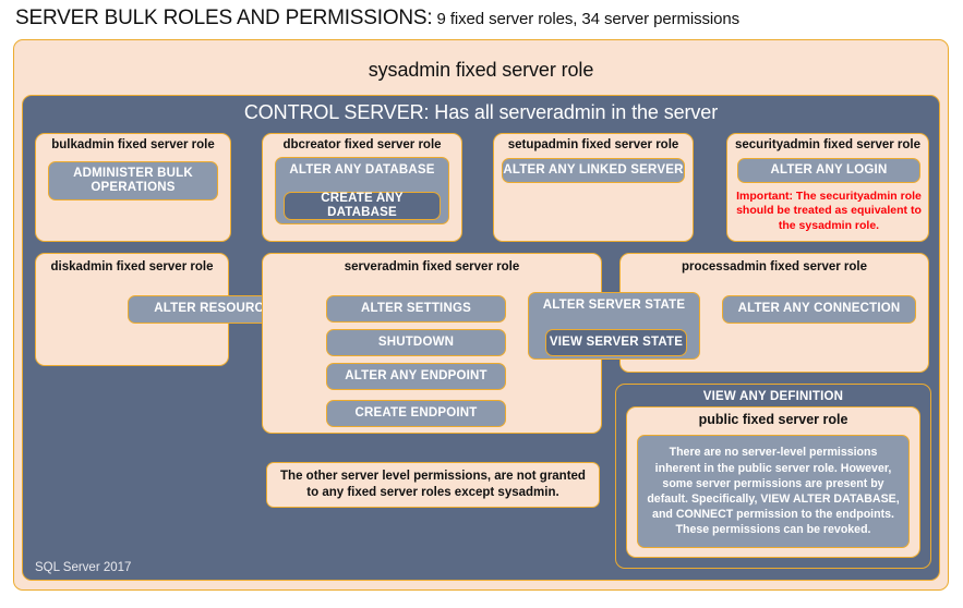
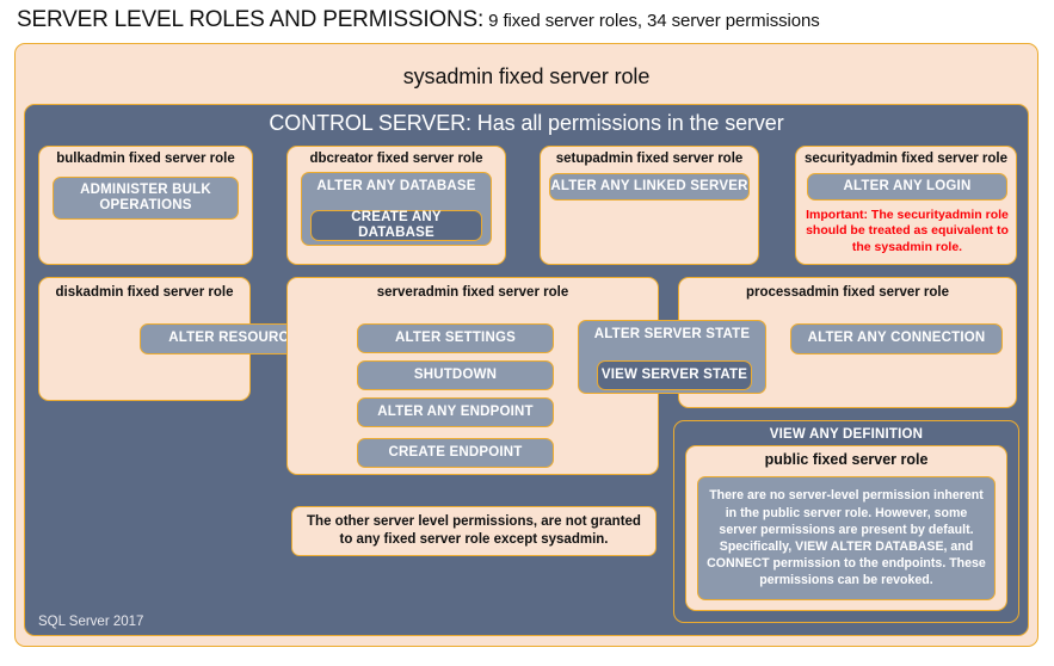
- SERVER BULK ROLES AND PERMISSIONS: 9 fixed server roles, 34 server permissions
+ SERVER LEVEL ROLES AND PERMISSIONS: 9 fixed server roles, 34 server permissions
  sysadmin fixed server role
- CONTROL SERVER: Has all serveradmin in the server
+ CONTROL SERVER: Has all permissions in the server
  bulkadmin fixed server role
  ADMINISTER BULK OPERATIONS
  dbcreator fixed server role
  ALTER ANY DATABASE
  CREATE ANY DATABASE
  setupadmin fixed server role
  ALTER ANY LINKED SERVER
  securityadmin fixed server role
  ALTER ANY LOGIN
  Important: The securityadmin role should be treated as equivalent to the sysadmin role.
  diskadmin fixed server role
  ALTER RESOURC
  serveradmin fixed server role
  ALTER SETTINGS
  SHUTDOWN
  ALTER ANY ENDPOINT
  CREATE ENDPOINT
  processadmin fixed server role
  ALTER ANY CONNECTION
  ALTER SERVER STATE
  VIEW SERVER STATE
- The other server level permissions, are not granted to any fixed server roles except sysadmin.
+ The other server level permissions, are not granted to any fixed server role except sysadmin.
  VIEW ANY DEFINITION
  public fixed server role
- There are no server-level permissions inherent in the public server role. However, some server permissions are present by default. Specifically, VIEW ALTER DATABASE, and CONNECT permission to the endpoints. These permissions can be revoked.
+ There are no server-level permission inherent in the public server role. However, some server permissions are present by default. Specifically, VIEW ALTER DATABASE, and CONNECT permission to the endpoints. These permissions can be revoked.
  SQL Server 2017
